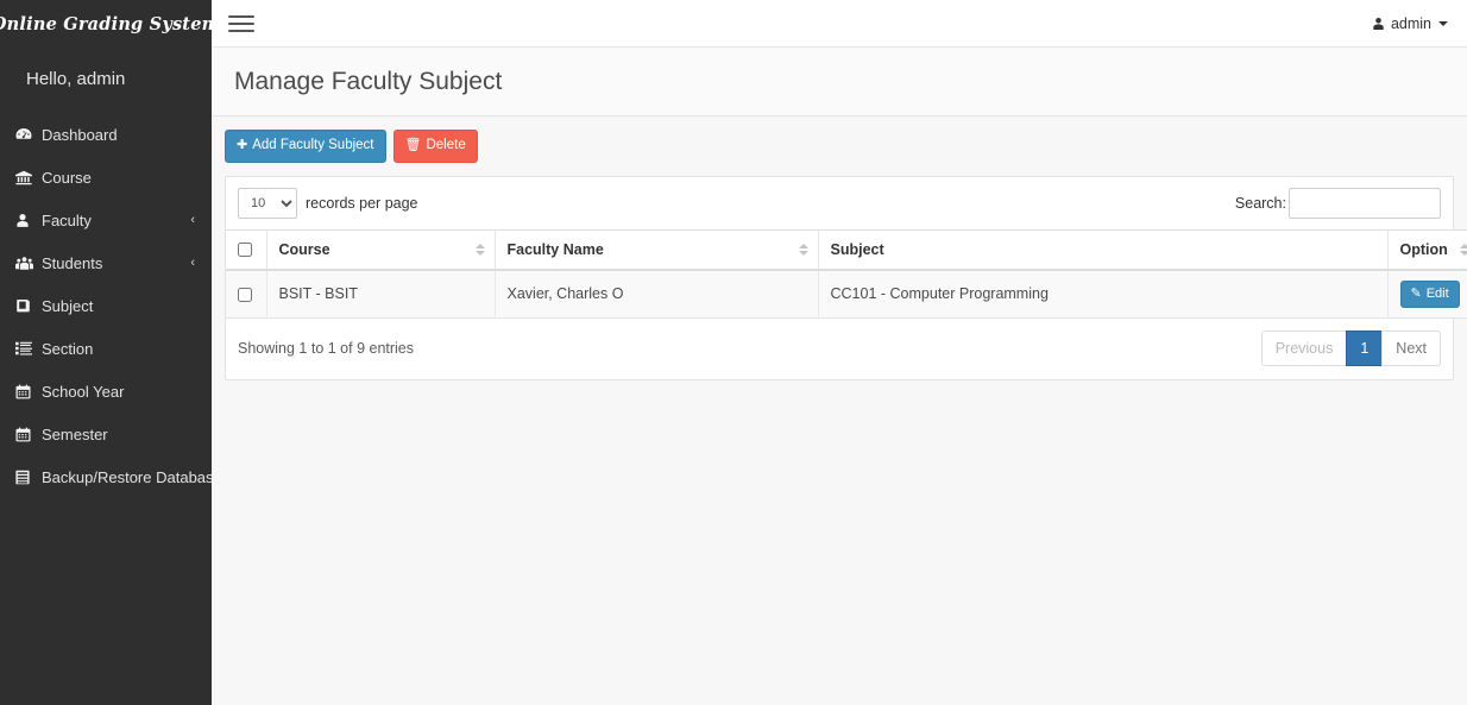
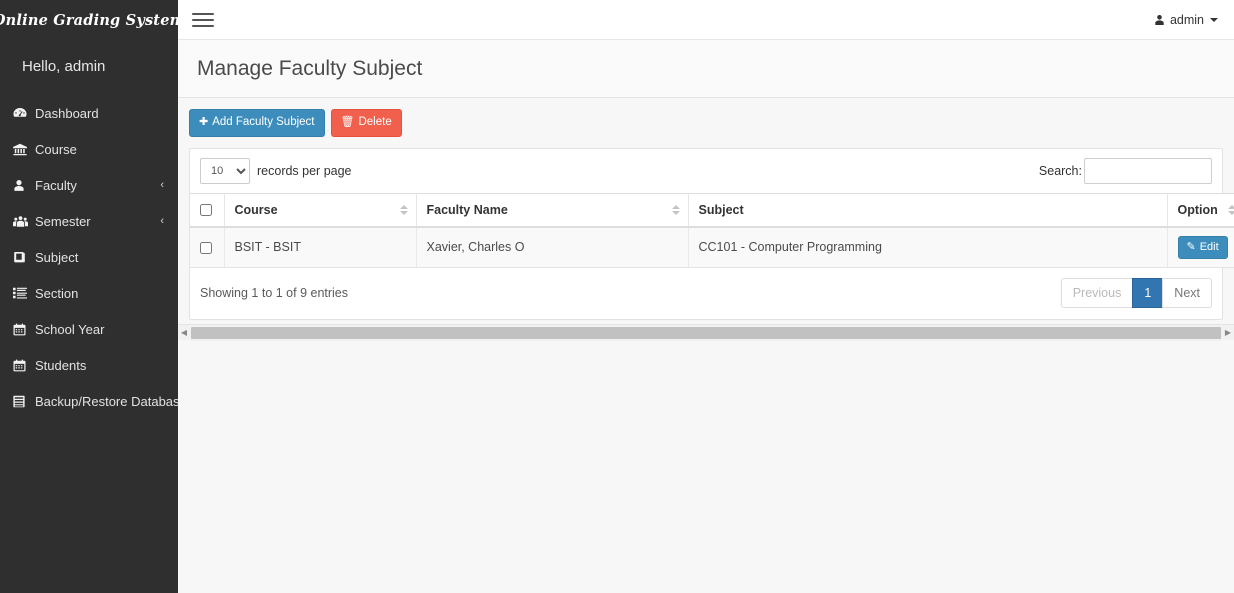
  nline Grading Syste
  Hello, admin
  Dashboard
  Course
  Faculty
  ‹
- Students
+ Semester
  ‹
  Subject
  Section
  School Year
- Semester
+ Students
  Backup/Restore Databas
  admin
  Manage Faculty Subject
  ✚
  Add Faculty Subject
  🗑
  Delete
  10
  records per page
  Search:
  	Course	Faculty Name	Subject	Option
  	BSIT - BSIT	Xavier, Charles O	CC101 - Computer Programming	✎ Edit
  Showing 1 to 1 of 9 entries
  Previous
  1
  Next
+ ◀
+ ▶
